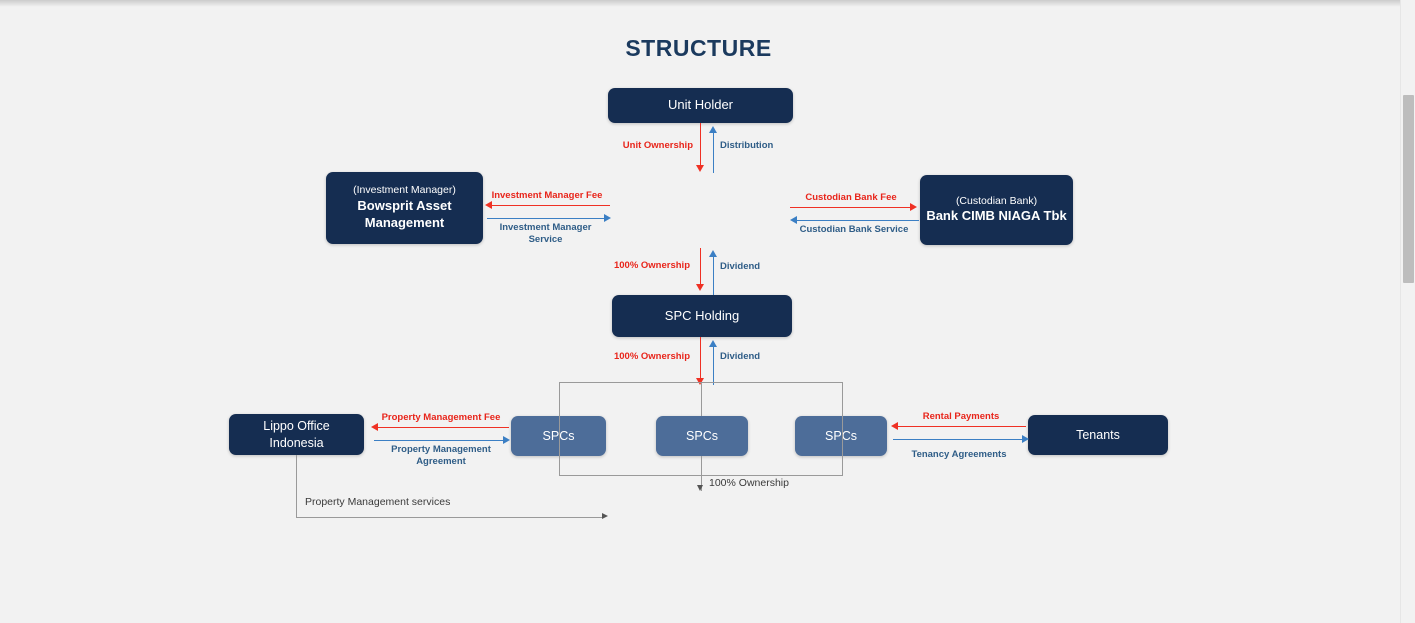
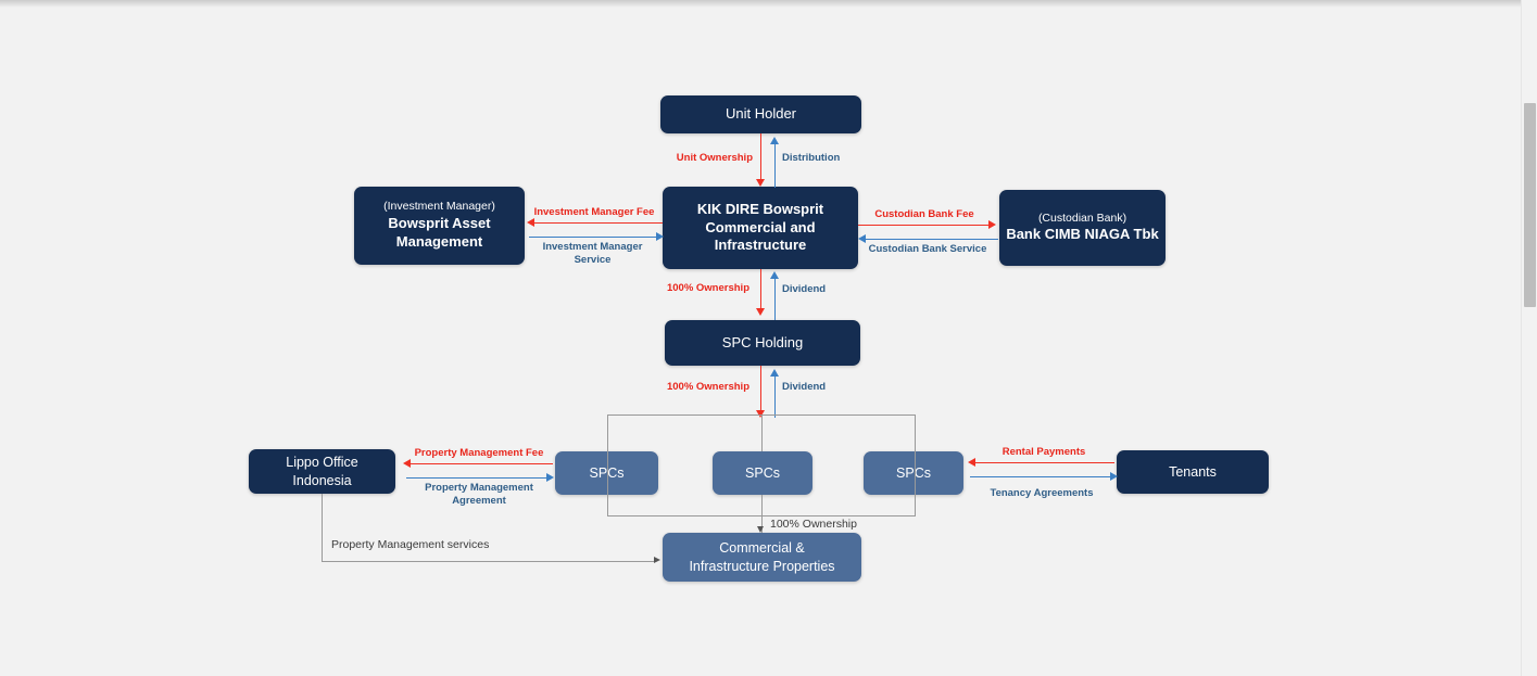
- STRUCTURE
  Unit Holder
  (Investment Manager)
  Bowsprit Asset Management
+ KIK DIRE Bowsprit Commercial and Infrastructure
  (Custodian Bank)
  Bank CIMB NIAGA Tbk
  SPC Holding
  Lippo Office
  Indonesia
  SPCs
  SPCs
  SPCs
  Tenants
+ Commercial &
+ Infrastructure Properties
  Unit Ownership
  Distribution
  Investment Manager Fee
  Investment Manager Service
  Custodian Bank Fee
  Custodian Bank Service
  100% Ownership
  Dividend
  100% Ownership
  Dividend
  100% Ownership
  Property Management Fee
  Property Management Agreement
  Rental Payments
  Tenancy Agreements
  Property Management services
